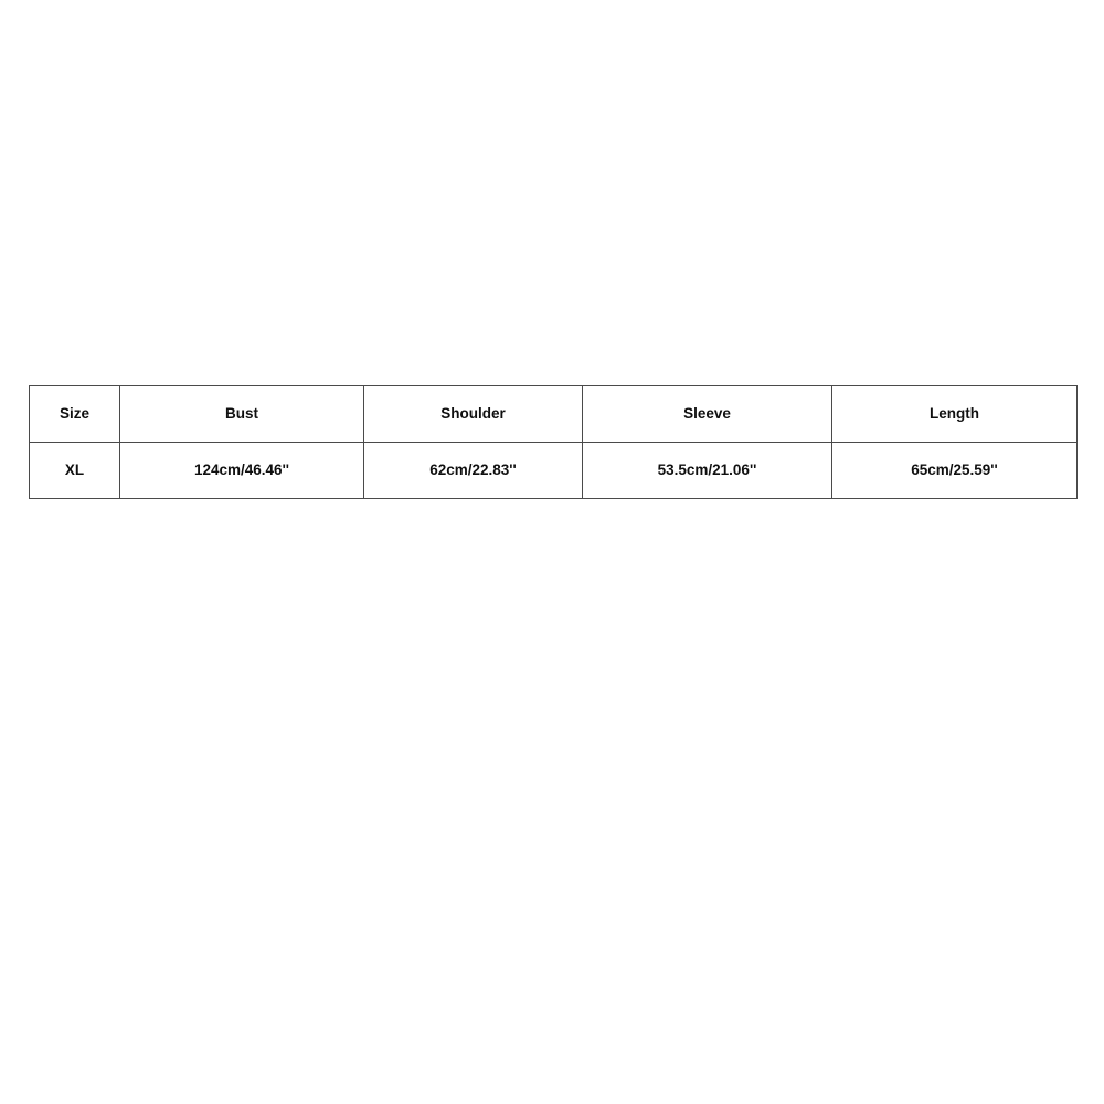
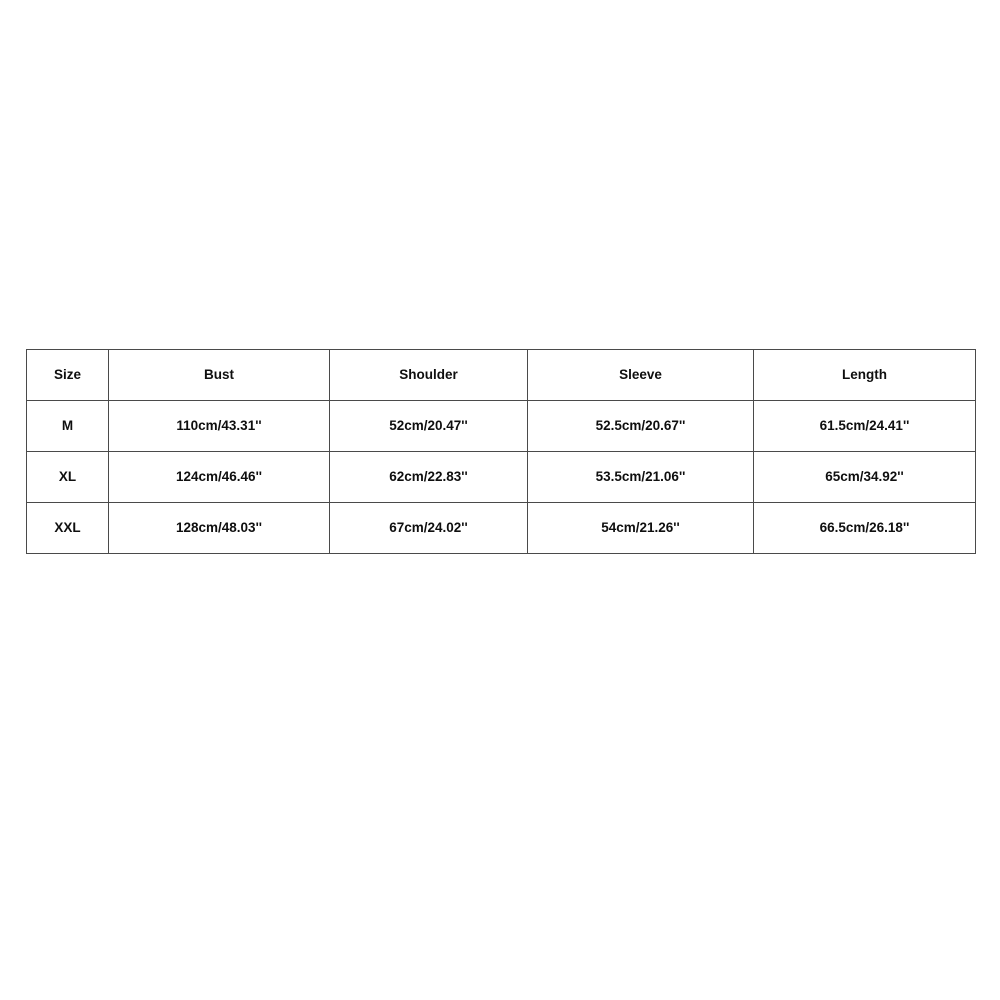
  Size	Bust	Shoulder	Sleeve	Length
+ M	110cm/43.31''	52cm/20.47''	52.5cm/20.67''	61.5cm/24.41''
- XL	124cm/46.46''	62cm/22.83''	53.5cm/21.06''	65cm/25.59''
+ XL	124cm/46.46''	62cm/22.83''	53.5cm/21.06''	65cm/34.92''
+ XXL	128cm/48.03''	67cm/24.02''	54cm/21.26''	66.5cm/26.18''
